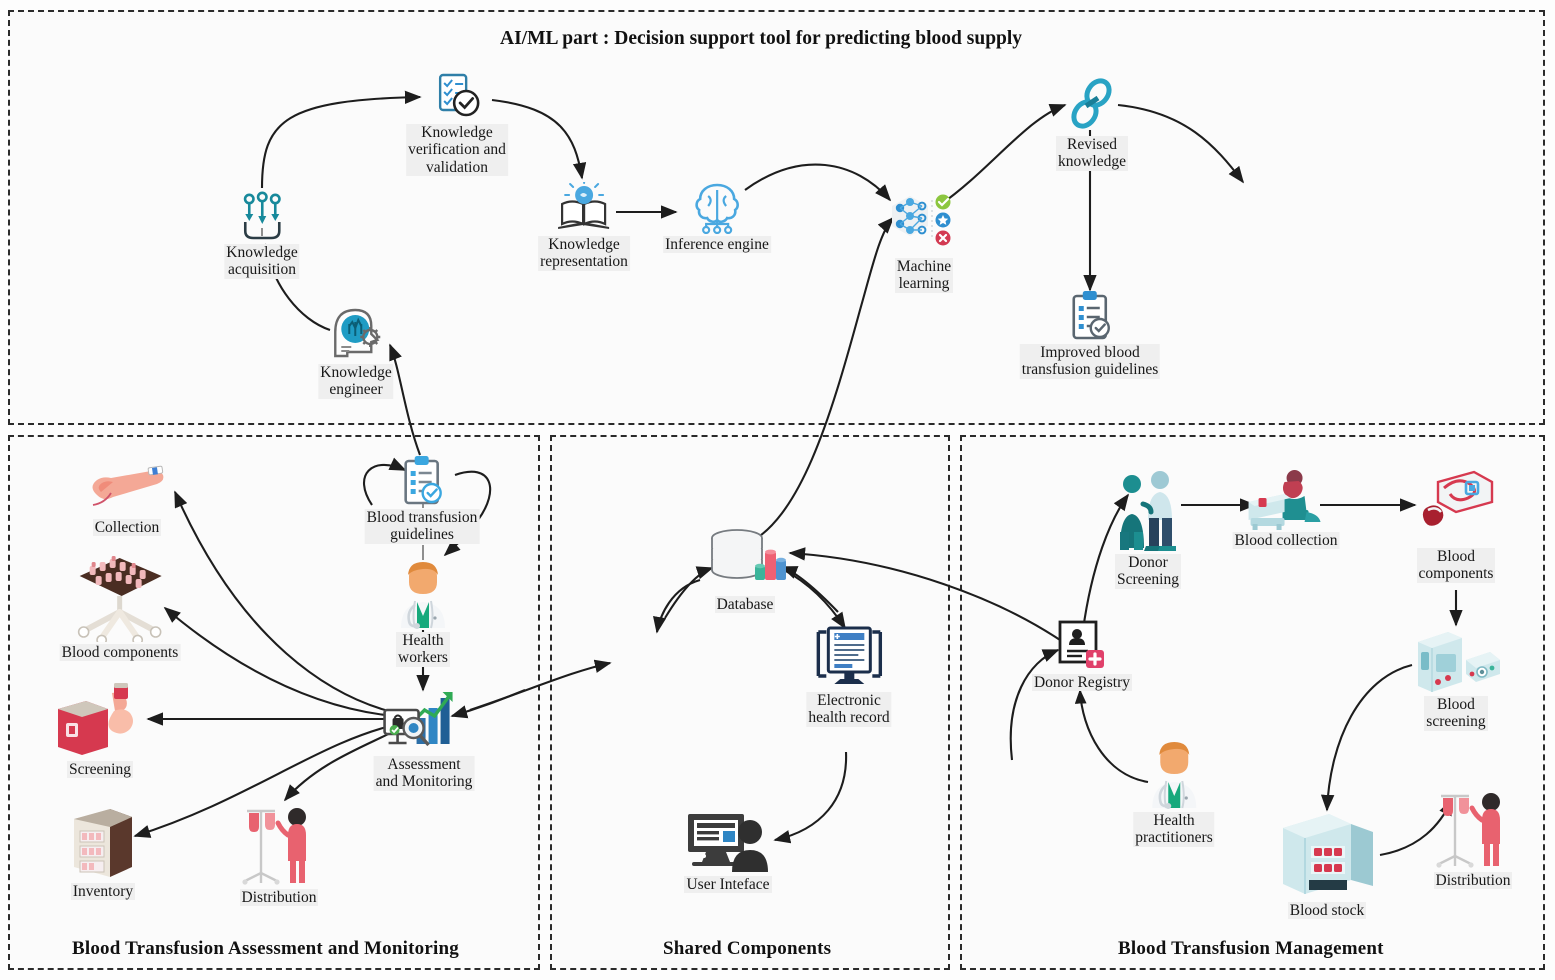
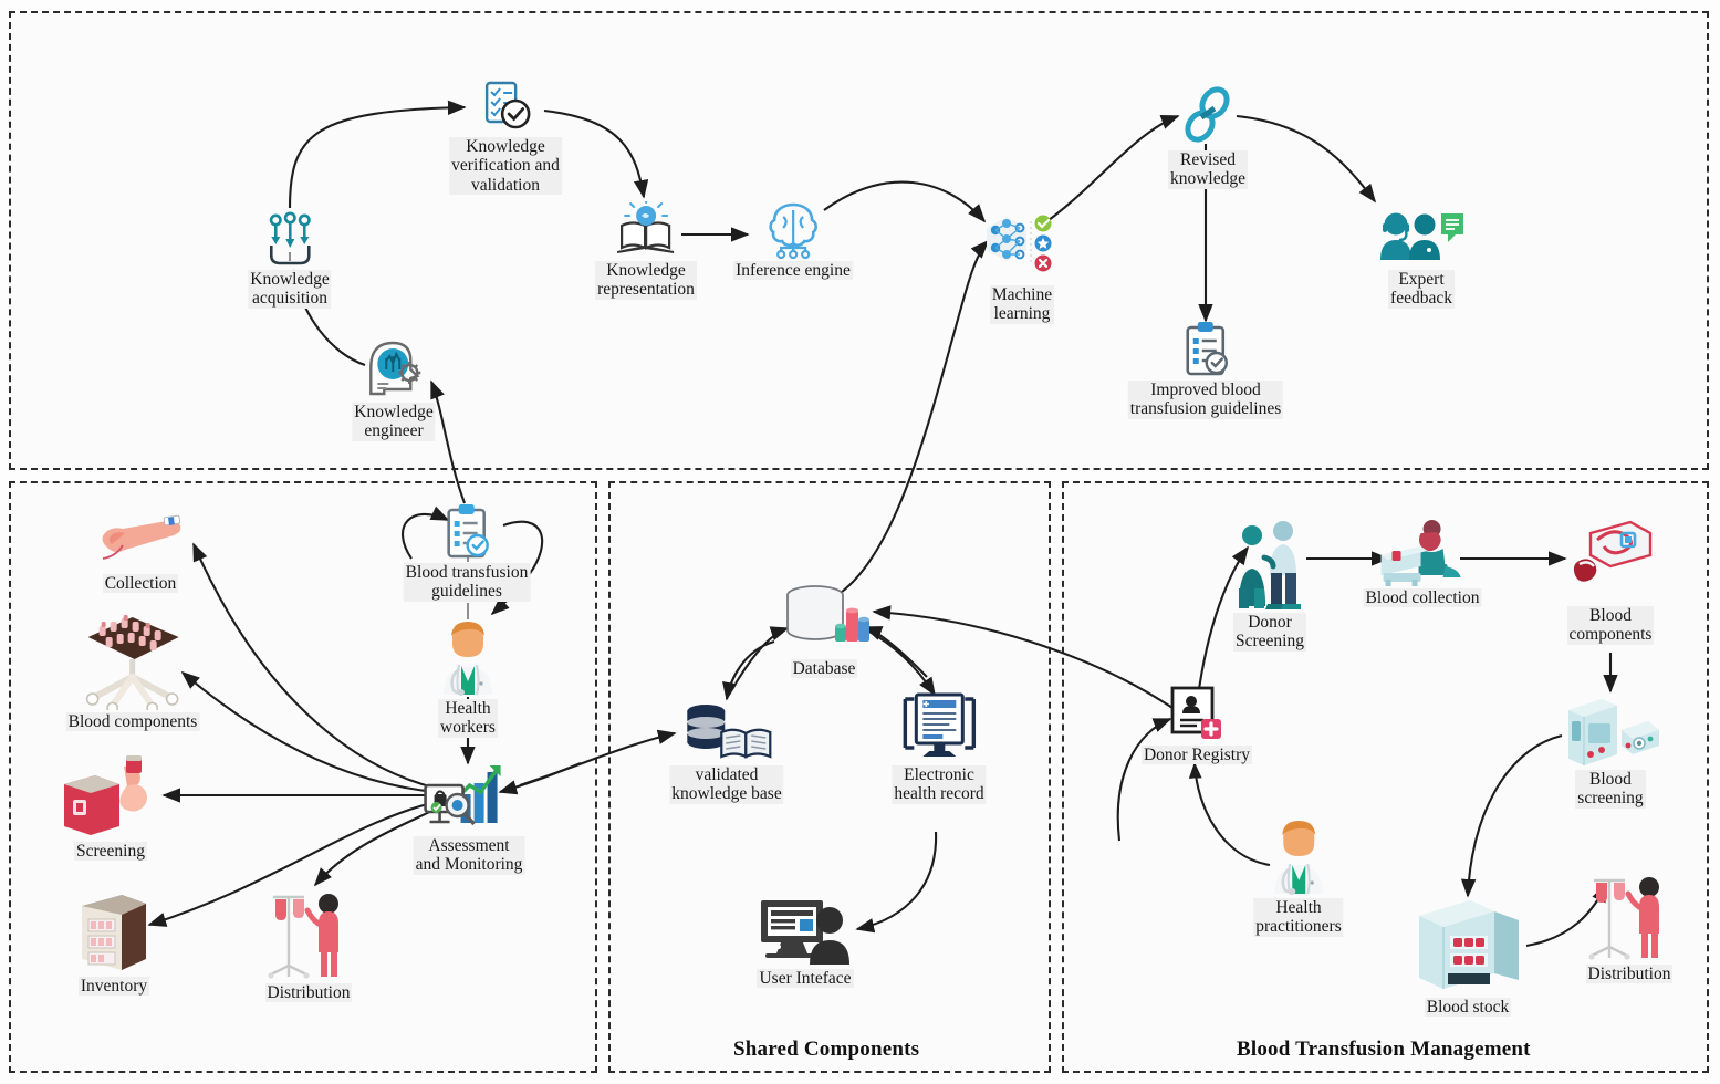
- AI/ML part : Decision support tool for predicting blood supply
- Blood Transfusion Assessment and Monitoring
  Shared Components
  Blood Transfusion Management
  Knowledge
  acquisition
  Knowledge
  verification and
  validation
  Knowledge
  representation
  Inference engine
  Machine
  learning
  Revised
  knowledge
  Improved blood
  transfusion guidelines
+ Expert
+ feedback
  Knowledge
  engineer
  Collection
  Blood components
  Screening
  Inventory
  Distribution
  Blood transfusion
  guidelines
  Health
  workers
  Assessment
  and Monitoring
  Database
+ validated
+ knowledge base
  Electronic
  health record
  User Inteface
  Donor
  Screening
  Blood collection
  Blood
  components
  Blood
  screening
  Blood stock
  Distribution
  Donor Registry
  Health
  practitioners
